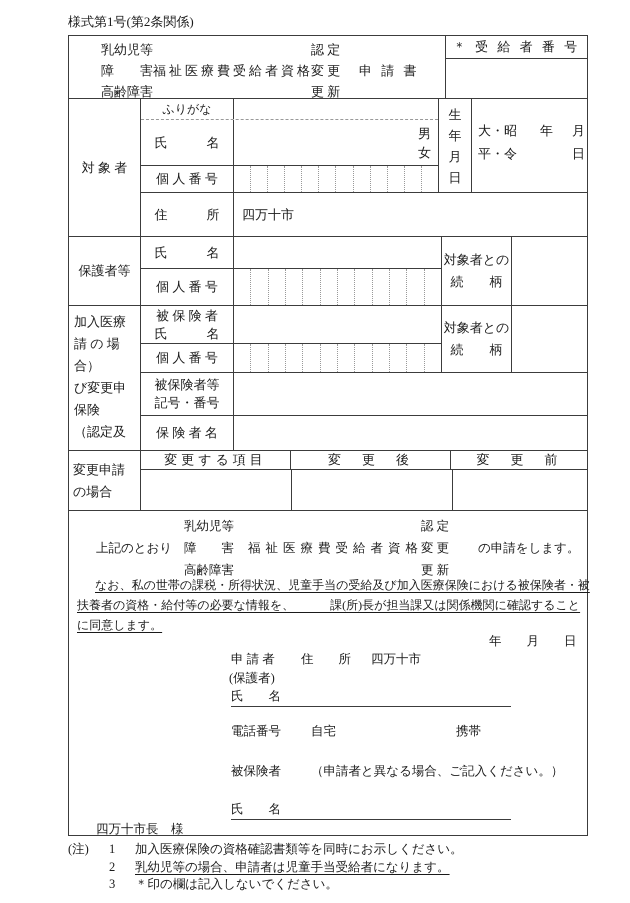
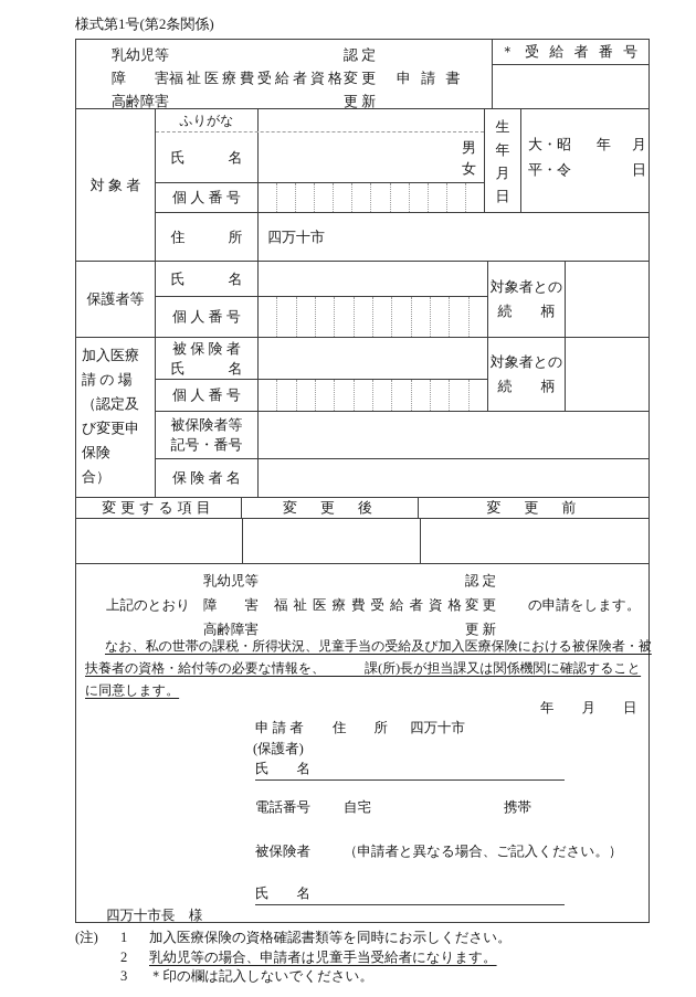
  様式第1号(第2条関係)
  乳幼児等
  認 定
  障 害
  福祉医療費受給者資格
  変 更
  申 請 書
  高齢障害
  更 新
  ＊ 受 給 者 番 号
  対 象 者
  ふりがな
  氏 名
  男
  女
  個 人 番 号
  生年月日
  大・昭
  平・令
  年
  月
  日
  住 所
  四万十市
  保護者等
  氏 名
  個 人 番 号
  対象者との
  続 柄
  加入医療
  請 の 場
- 合）
+ （認定及
  び変更申
  保険
- （認定及
+ 合）
  被 保 険 者
  氏 名
  個 人 番 号
  対象者との
  続 柄
  被保険者等
  記号・番号
  保 険 者 名
- 変更申請
- の場合
  変更する項目
  変 更 後
  変 更 前
  乳幼児等
  認 定
  上記のとおり
  障 害
  福祉医療費受給者資格
  変 更
  の申請をします。
  高齢障害
  更 新
  なお、私の世帯の課税・所得状況、児童手当の受給及び加入医療保険における被保険者・被
  扶養者の資格・給付等の必要な情報を、 課(所)長が担当課又は関係機関に確認すること
  に同意します。
  年 月 日
  申 請 者
  住 所
  四万十市
  (保護者)
  氏 名
  電話番号
  自宅
  携帯
  被保険者
  （申請者と異なる場合、ご記入ください。）
  氏 名
  四万十市長 様
  (注)
  1
  加入医療保険の資格確認書類等を同時にお示しください。
  2
  乳幼児等の場合、申請者は児童手当受給者になります。
  3
  ＊印の欄は記入しないでください。
